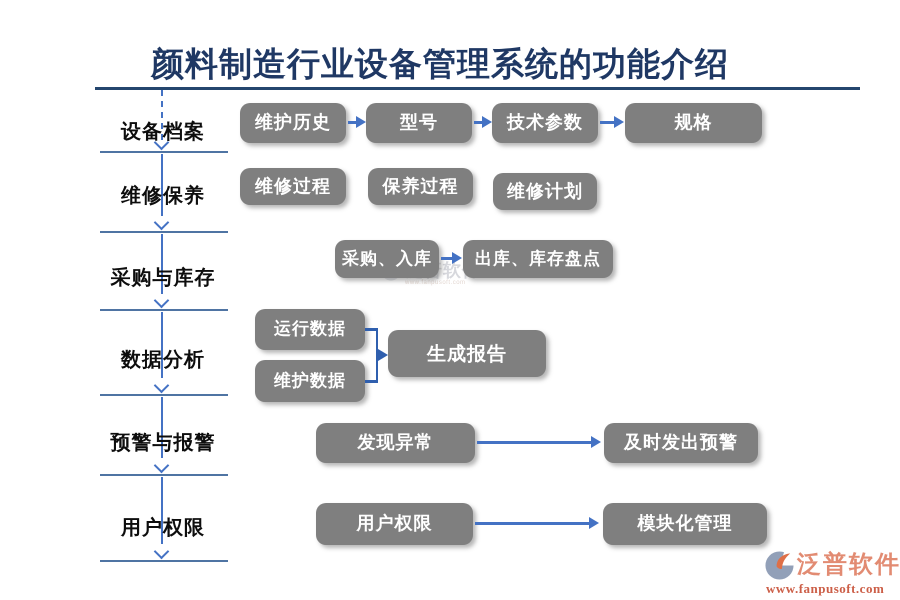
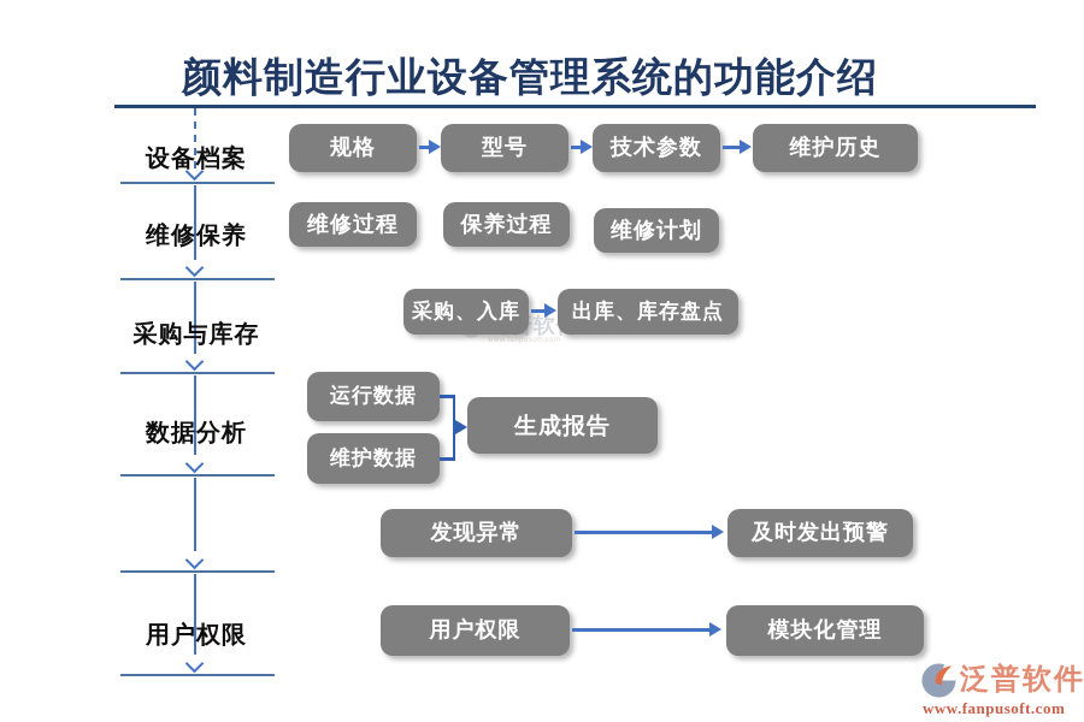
  颜料制造行业设备管理系统的功能介绍
  设备档案
  维修保养
  采购与库存
  数据分析
- 预警与报警
  用户权限
- 维护历史
+ 规格
  型号
  技术参数
- 规格
+ 维护历史
  维修过程
  保养过程
  维修计划
  采购、入库
  出库、库存盘点
  运行数据
  维护数据
  生成报告
  发现异常
  及时发出预警
  用户权限
  模块化管理
  泛普软件
  www.fanpusoft.com
